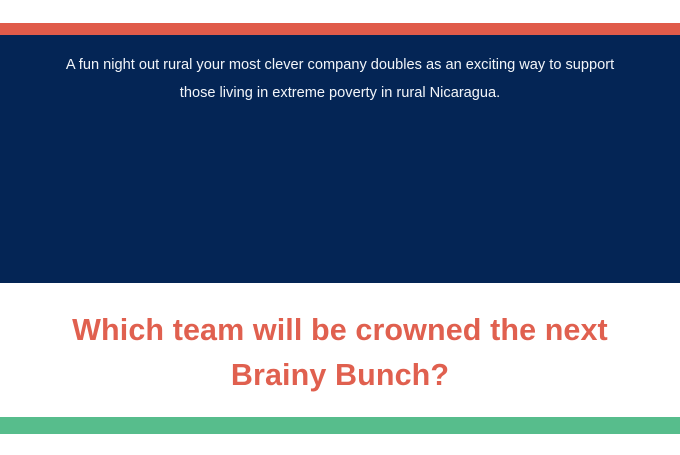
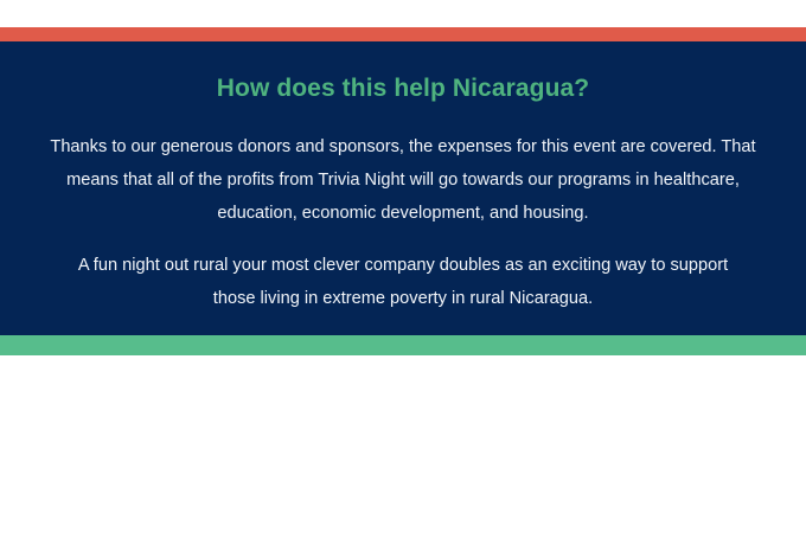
+ How does this help Nicaragua?
+ Thanks to our generous donors and sponsors, the expenses for this event are covered. That means that all of the profits from Trivia Night will go towards our programs in healthcare, education, economic development, and housing.
  A fun night out rural your most clever company doubles as an exciting way to support those living in extreme poverty in rural Nicaragua.
- Which team will be crowned the next Brainy Bunch?
